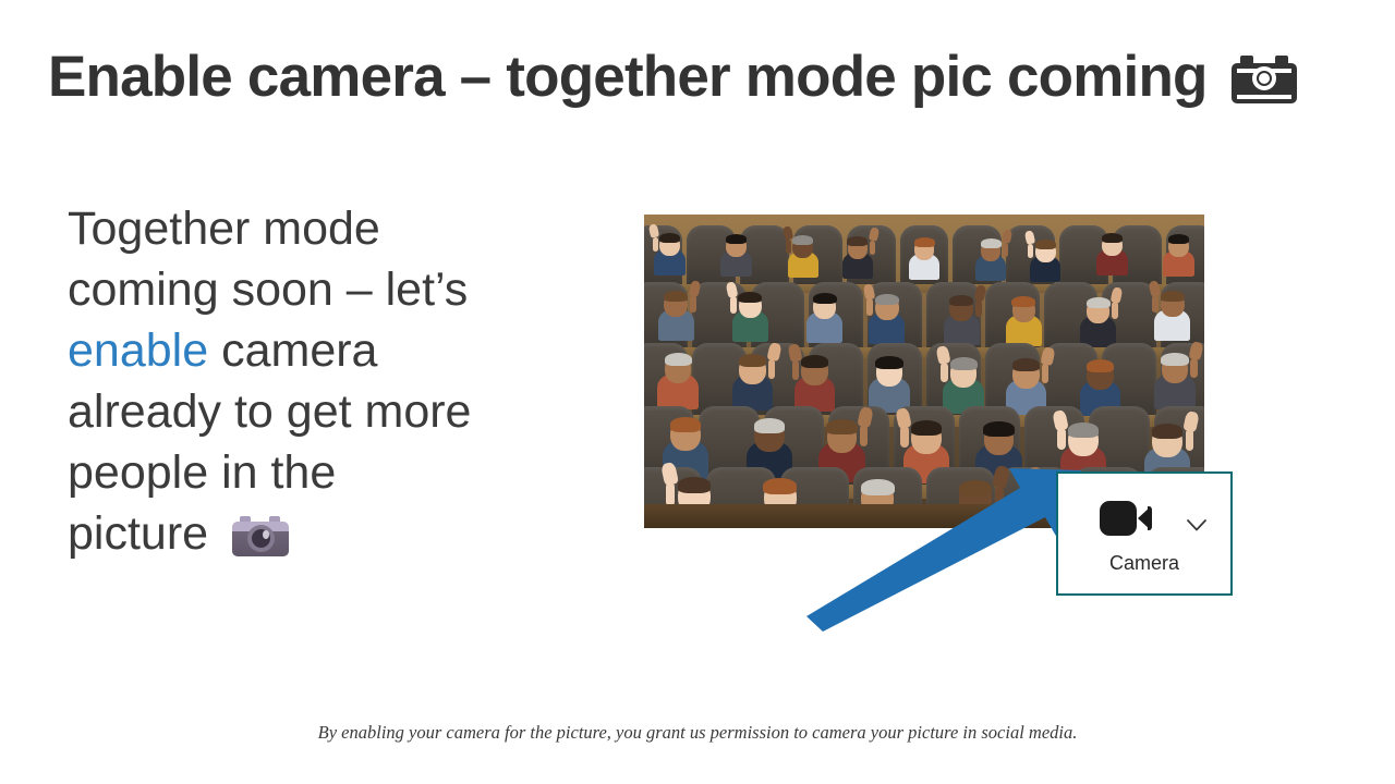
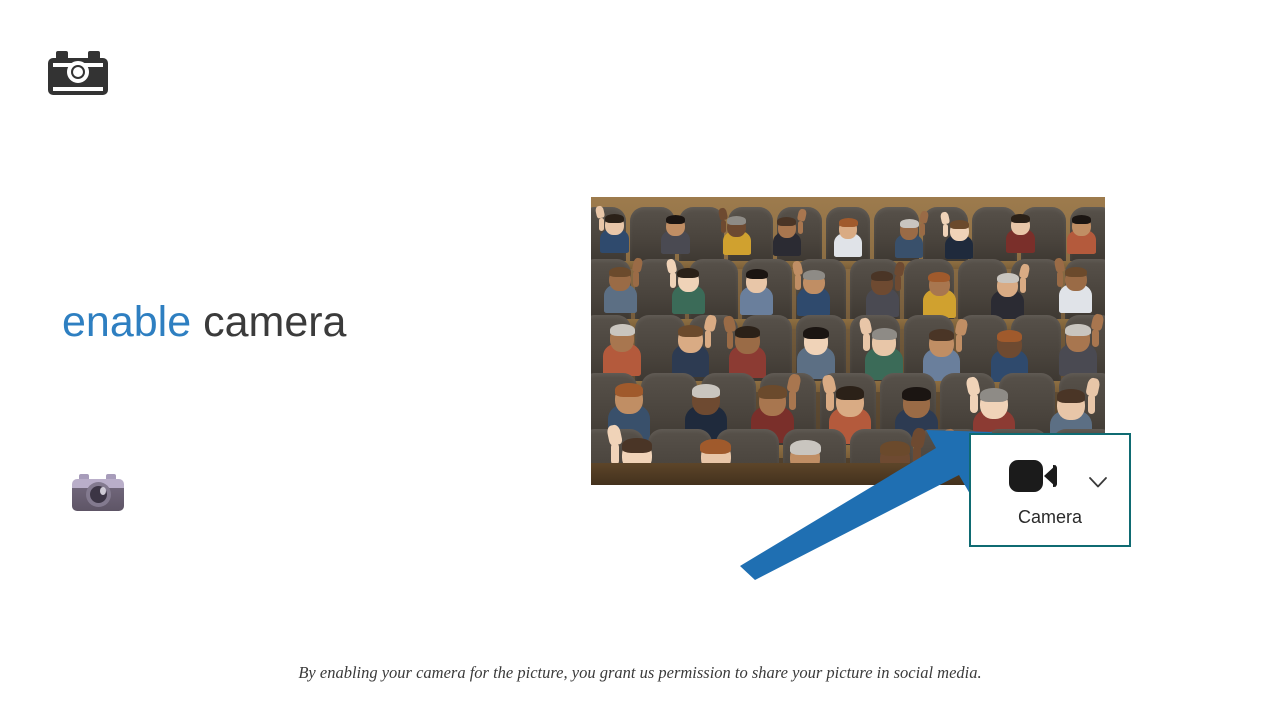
- Enable camera – together mode pic coming
- Together mode
- coming soon – let’s
  enable camera
- already to get more
- people in the
- picture
  Camera
- By enabling your camera for the picture, you grant us permission to camera your picture in social media.
+ By enabling your camera for the picture, you grant us permission to share your picture in social media.
